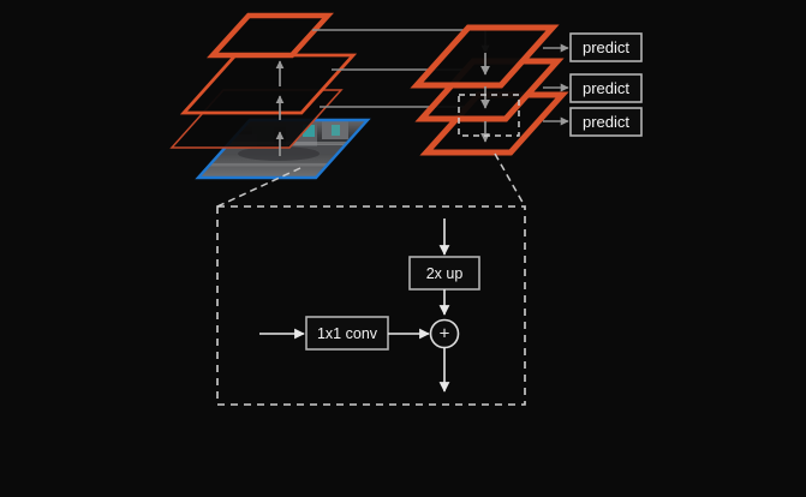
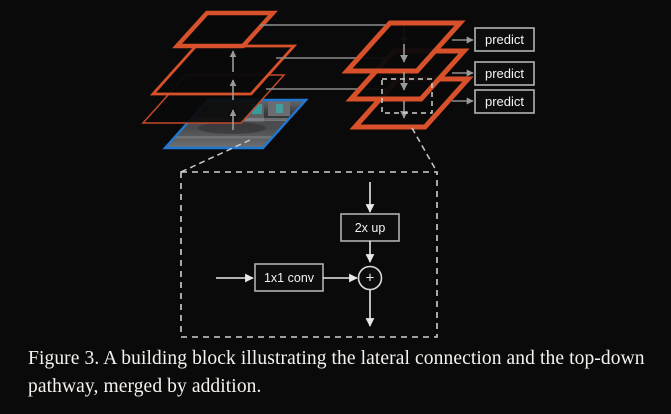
  predict
  predict
  predict
  2x up
  1x1 conv
  +
+ Figure 3. A building block illustrating the lateral connection and the top-down pathway, merged by addition.
